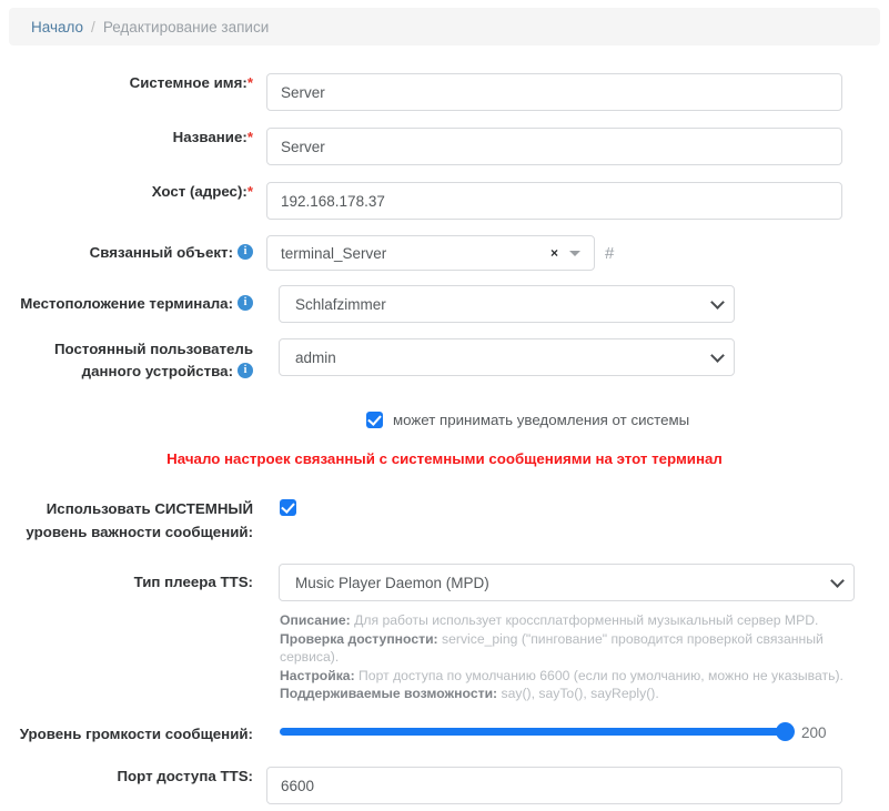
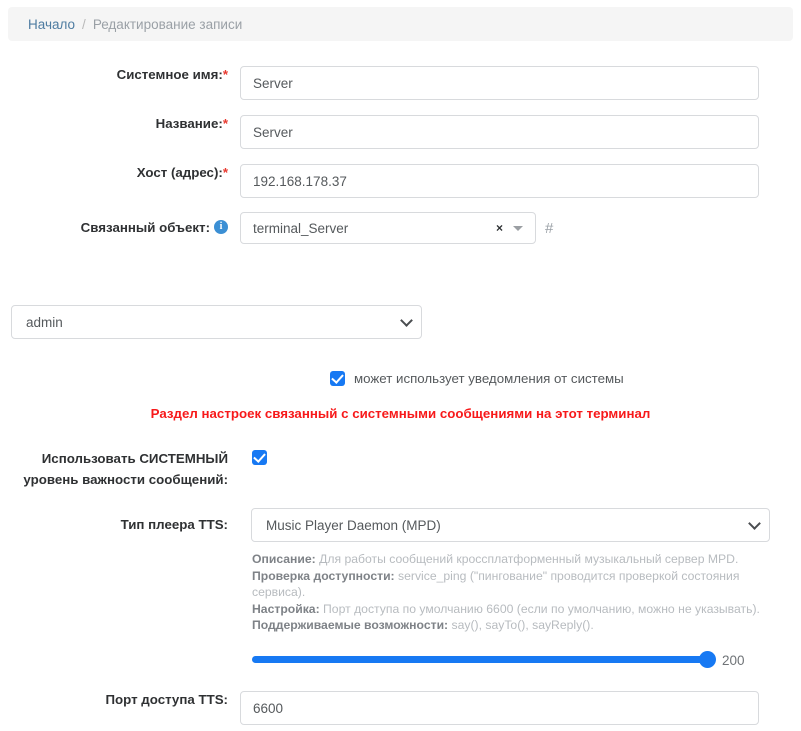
  Начало
  /
  Редактирование записи
  Системное имя:*
  Server
  Название:*
  Server
  Хост (адрес):*
  192.168.178.37
  Связанный объект:
  terminal_Server
  ×
  #
- Местоположение терминала:
- Schlafzimmer
- Постоянный пользователь
- данного устройства:
  admin
- может принимать уведомления от системы
+ может использует уведомления от системы
- Начало настроек связанный с системными сообщениями на этот терминал
+ Раздел настроек связанный с системными сообщениями на этот терминал
  Использовать СИСТЕМНЫЙ
  уровень важности сообщений:
  Тип плеера TTS:
  Music Player Daemon (MPD)
- Описание: Для работы использует кроссплатформенный музыкальный сервер MPD.
+ Описание: Для работы сообщений кроссплатформенный музыкальный сервер MPD.
- Проверка доступности: service_ping ("пингование" проводится проверкой связанный сервиса).
+ Проверка доступности: service_ping ("пингование" проводится проверкой состояния сервиса).
  Настройка: Порт доступа по умолчанию 6600 (если по умолчанию, можно не указывать).
  Поддерживаемые возможности: say(), sayTo(), sayReply().
- Уровень громкости сообщений:
  200
  Порт доступа TTS:
  6600
